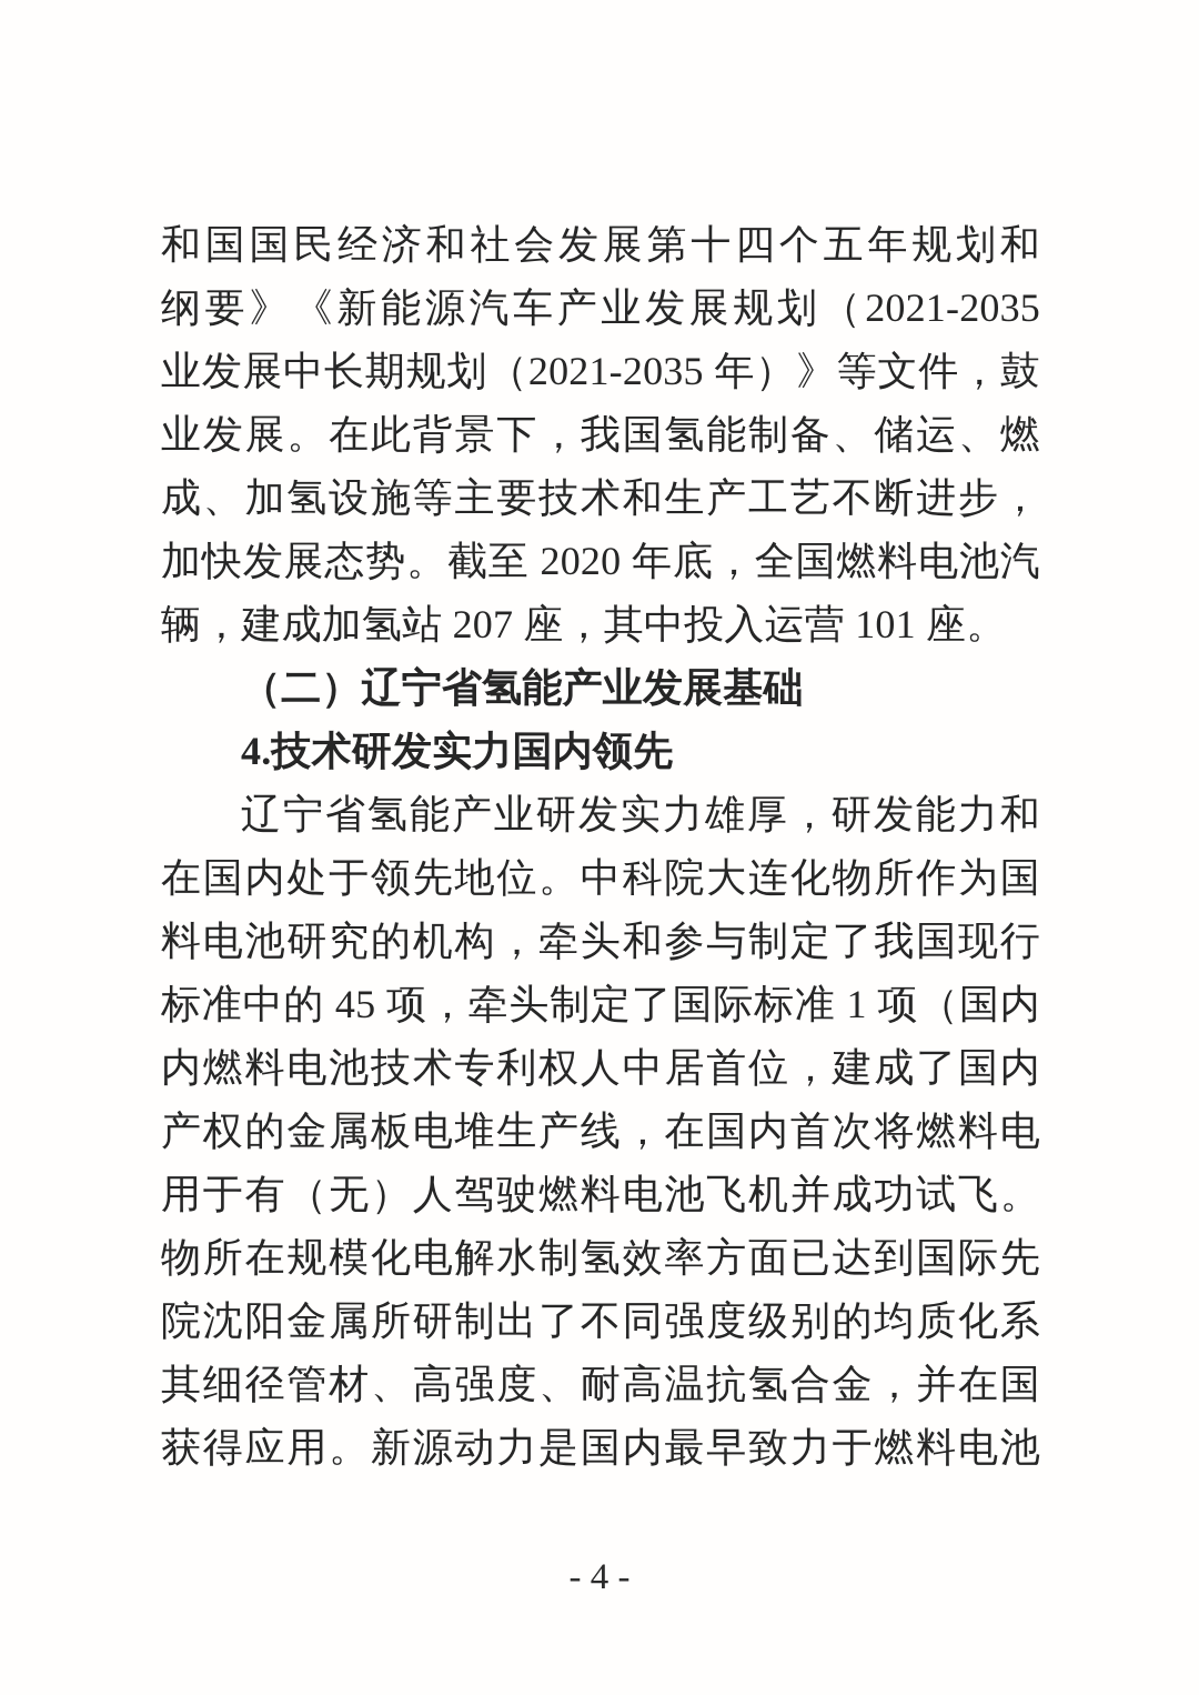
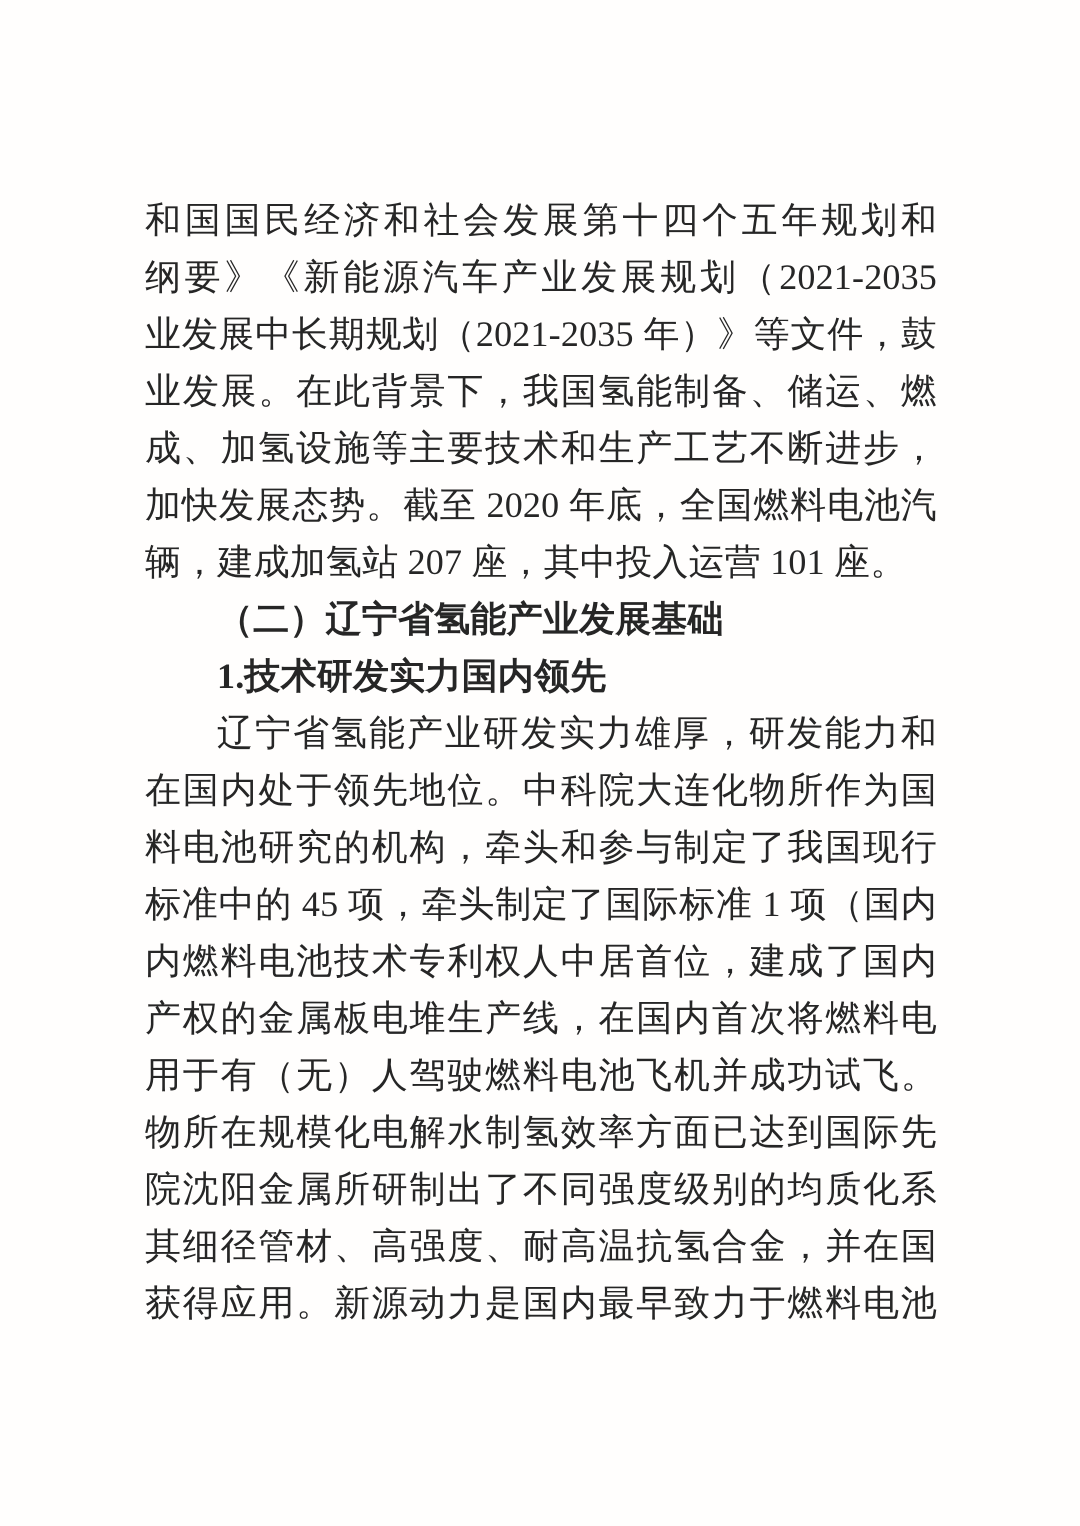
  纲要》《新能源汽车产业发展规划（2021-2035
  业发展中长期规划（2021-2035 年）》等文件，鼓
  业发展。在此背景下，我国氢能制备、储运、燃
  成、加氢设施等主要技术和生产工艺不断进步，
  加快发展态势。截至 2020 年底，全国燃料电池汽
  辆，建成加氢站 207 座，其中投入运营 101 座。
  （二）辽宁省氢能产业发展基础
- 4.技术研发实力国内领先
+ 1.技术研发实力国内领先
  辽宁省氢能产业研发实力雄厚，研发能力和
  在国内处于领先地位。中科院大连化物所作为国
  料电池研究的机构，牵头和参与制定了我国现行
  标准中的 45 项，牵头制定了国际标准 1 项（国内
  内燃料电池技术专利权人中居首位，建成了国内
  产权的金属板电堆生产线，在国内首次将燃料电
  用于有（无）人驾驶燃料电池飞机并成功试飞。
  物所在规模化电解水制氢效率方面已达到国际先
  院沈阳金属所研制出了不同强度级别的均质化系
  其细径管材、高强度、耐高温抗氢合金，并在国
  获得应用。新源动力是国内最早致力于燃料电池
- - 4 -
